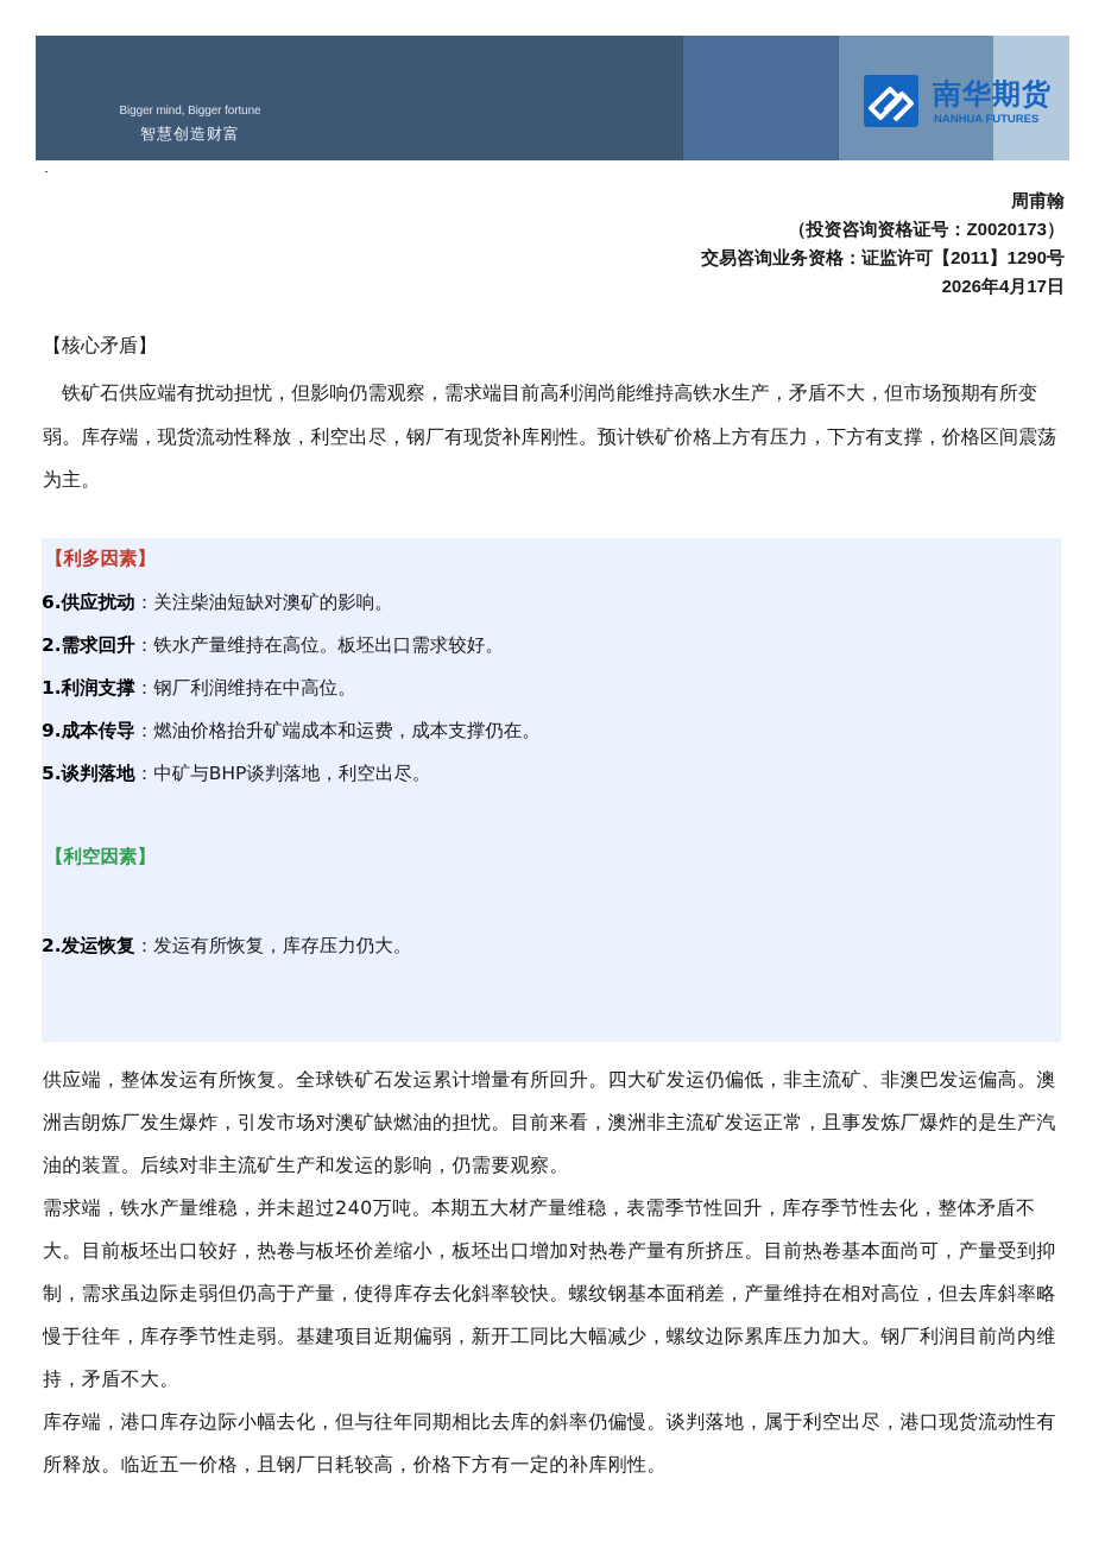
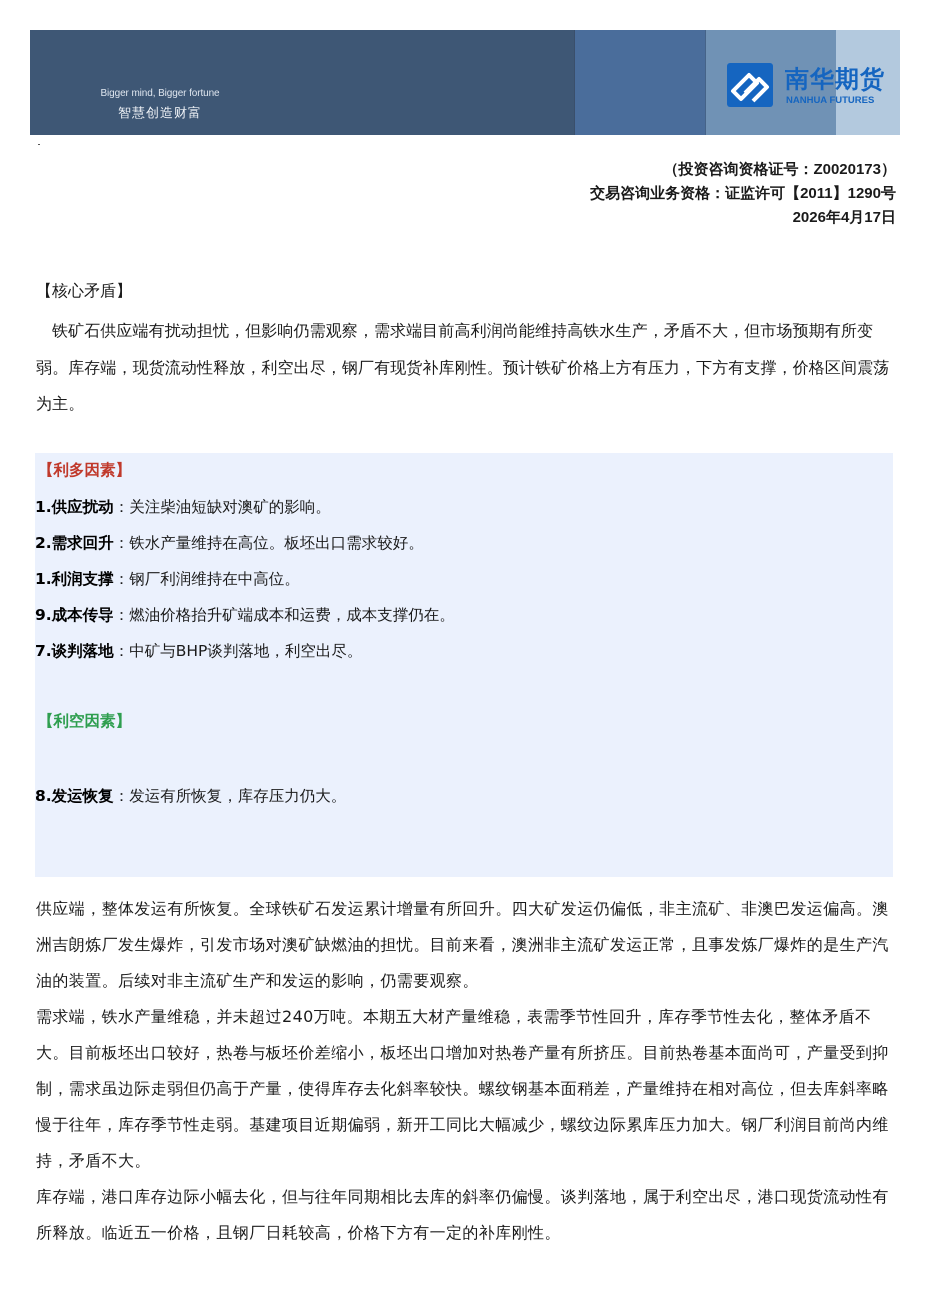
  Bigger mind, Bigger fortune
  智慧创造财富
  南华期货
  NANHUA FUTURES
- 周甫翰
  （投资咨询资格证号：Z0020173）
  交易咨询业务资格：证监许可【2011】1290号
  2026年4月17日
  【核心矛盾】
  铁矿石供应端有扰动担忧，但影响仍需观察，需求端目前高利润尚能维持高铁水生产，矛盾不大，但市场预期有所变弱。库存端，现货流动性释放，利空出尽，钢厂有现货补库刚性。预计铁矿价格上方有压力，下方有支撑，价格区间震荡为主。
  【利多因素】
- 6.供应扰动：关注柴油短缺对澳矿的影响。
+ 1.供应扰动：关注柴油短缺对澳矿的影响。
  2.需求回升：铁水产量维持在高位。板坯出口需求较好。
  1.利润支撑：钢厂利润维持在中高位。
  9.成本传导：燃油价格抬升矿端成本和运费，成本支撑仍在。
- 5.谈判落地：中矿与BHP谈判落地，利空出尽。
+ 7.谈判落地：中矿与BHP谈判落地，利空出尽。
  【利空因素】
- 2.发运恢复：发运有所恢复，库存压力仍大。
+ 8.发运恢复：发运有所恢复，库存压力仍大。
  供应端，整体发运有所恢复。全球铁矿石发运累计增量有所回升。四大矿发运仍偏低，非主流矿、非澳巴发运偏高。澳洲吉朗炼厂发生爆炸，引发市场对澳矿缺燃油的担忧。目前来看，澳洲非主流矿发运正常，且事发炼厂爆炸的是生产汽油的装置。后续对非主流矿生产和发运的影响，仍需要观察。
  需求端，铁水产量维稳，并未超过240万吨。本期五大材产量维稳，表需季节性回升，库存季节性去化，整体矛盾不大。目前板坯出口较好，热卷与板坯价差缩小，板坯出口增加对热卷产量有所挤压。目前热卷基本面尚可，产量受到抑制，需求虽边际走弱但仍高于产量，使得库存去化斜率较快。螺纹钢基本面稍差，产量维持在相对高位，但去库斜率略慢于往年，库存季节性走弱。基建项目近期偏弱，新开工同比大幅减少，螺纹边际累库压力加大。钢厂利润目前尚内维持，矛盾不大。
  库存端，港口库存边际小幅去化，但与往年同期相比去库的斜率仍偏慢。谈判落地，属于利空出尽，港口现货流动性有所释放。临近五一价格，且钢厂日耗较高，价格下方有一定的补库刚性。
